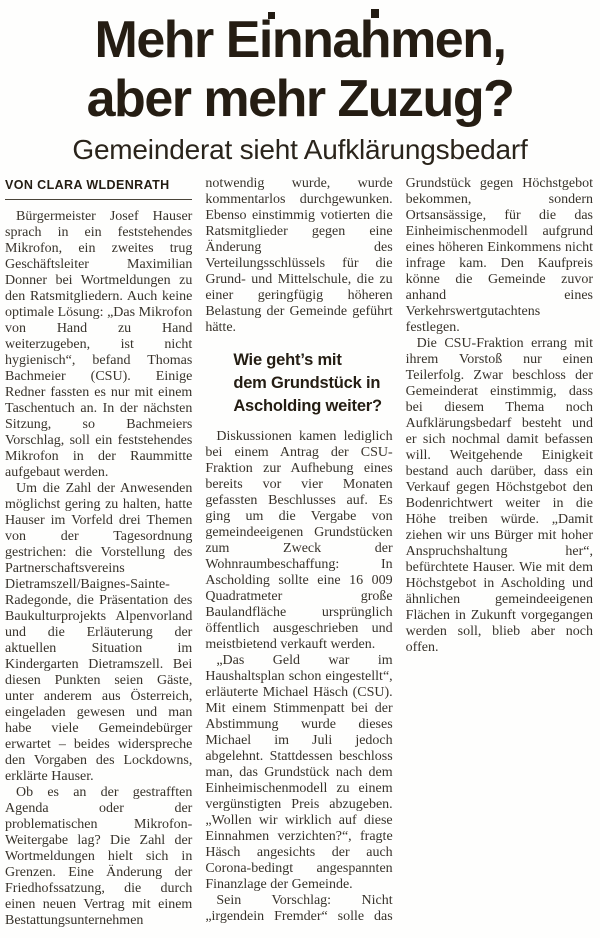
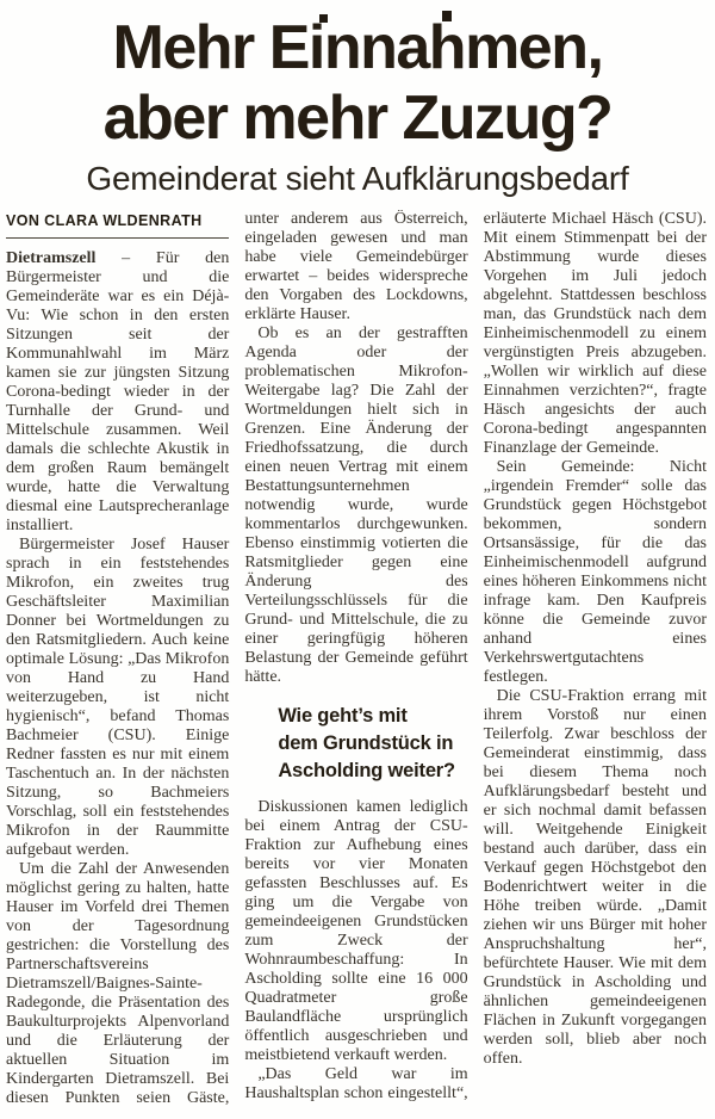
  Mehr Einnahmen,
  aber mehr Zuzug?
  Gemeinderat sieht Aufklärungsbedarf
  VON CLARA WLDENRATH
+ Dietramszell – Für den Bürgermeister und die Gemeinderäte war es ein Déjà-Vu: Wie schon in den ersten Sitzungen seit der Kommunahlwahl im März kamen sie zur jüngsten Sitzung Corona-bedingt wieder in der Turnhalle der Grund- und Mittelschule zusammen. Weil damals die schlechte Akustik in dem großen Raum bemängelt wurde, hatte die Verwaltung diesmal eine Lautsprecheranlage installiert.
  Bürgermeister Josef Hauser sprach in ein feststehendes Mikrofon, ein zweites trug Geschäftsleiter Maximilian Donner bei Wortmeldungen zu den Ratsmitgliedern. Auch keine optimale Lösung: „Das Mikrofon von Hand zu Hand weiterzugeben, ist nicht hygienisch“, befand Thomas Bachmeier (CSU). Einige Redner fassten es nur mit einem Taschentuch an. In der nächsten Sitzung, so Bachmeiers Vorschlag, soll ein feststehendes Mikrofon in der Raummitte aufgebaut werden.
  Um die Zahl der Anwesenden möglichst gering zu halten, hatte Hauser im Vorfeld drei Themen von der Tagesordnung gestrichen: die Vorstellung des Partnerschaftsvereins Dietramszell/Baignes-Sainte-Radegonde, die Präsentation des Baukulturprojekts Alpenvorland und die Erläuterung der aktuellen Situation im Kindergarten Dietramszell. Bei diesen Punkten seien Gäste, unter anderem aus Österreich, eingeladen gewesen und man habe viele Gemeindebürger erwartet – beides widerspreche den Vorgaben des Lockdowns, erklärte Hauser.
  Ob es an der gestrafften Agenda oder der problematischen Mikrofon-Weitergabe lag? Die Zahl der Wortmeldungen hielt sich in Grenzen. Eine Änderung der Friedhofssatzung, die durch einen neuen Vertrag mit einem Bestattungsunternehmen notwendig wurde, wurde kommentarlos durchgewunken. Ebenso einstimmig votierten die Ratsmitglieder gegen eine Änderung des Verteilungsschlüssels für die Grund- und Mittelschule, die zu einer geringfügig höheren Belastung der Gemeinde geführt hätte.
  Wie geht’s mit
  dem Grundstück in
  Ascholding weiter?
- Diskussionen kamen lediglich bei einem Antrag der CSU-Fraktion zur Aufhebung eines bereits vor vier Monaten gefassten Beschlusses auf. Es ging um die Vergabe von gemeindeeigenen Grundstücken zum Zweck der Wohnraumbeschaffung: In Ascholding sollte eine 16 009 Quadratmeter große Baulandfläche ursprünglich öffentlich ausgeschrieben und meistbietend verkauft werden.
+ Diskussionen kamen lediglich bei einem Antrag der CSU-Fraktion zur Aufhebung eines bereits vor vier Monaten gefassten Beschlusses auf. Es ging um die Vergabe von gemeindeeigenen Grundstücken zum Zweck der Wohnraumbeschaffung: In Ascholding sollte eine 16 000 Quadratmeter große Baulandfläche ursprünglich öffentlich ausgeschrieben und meistbietend verkauft werden.
- „Das Geld war im Haushaltsplan schon eingestellt“, erläuterte Michael Häsch (CSU). Mit einem Stimmenpatt bei der Abstimmung wurde dieses Michael im Juli jedoch abgelehnt. Stattdessen beschloss man, das Grundstück nach dem Einheimischenmodell zu einem vergünstigten Preis abzugeben. „Wollen wir wirklich auf diese Einnahmen verzichten?“, fragte Häsch angesichts der auch Corona-bedingt angespannten Finanzlage der Gemeinde.
+ „Das Geld war im Haushaltsplan schon eingestellt“, erläuterte Michael Häsch (CSU). Mit einem Stimmenpatt bei der Abstimmung wurde dieses Vorgehen im Juli jedoch abgelehnt. Stattdessen beschloss man, das Grundstück nach dem Einheimischenmodell zu einem vergünstigten Preis abzugeben. „Wollen wir wirklich auf diese Einnahmen verzichten?“, fragte Häsch angesichts der auch Corona-bedingt angespannten Finanzlage der Gemeinde.
- Sein Vorschlag: Nicht „irgendein Fremder“ solle das Grundstück gegen Höchstgebot bekommen, sondern Ortsansässige, für die das Einheimischenmodell aufgrund eines höheren Einkommens nicht infrage kam. Den Kaufpreis könne die Gemeinde zuvor anhand eines Verkehrswertgutachtens festlegen.
+ Sein Gemeinde: Nicht „irgendein Fremder“ solle das Grundstück gegen Höchstgebot bekommen, sondern Ortsansässige, für die das Einheimischenmodell aufgrund eines höheren Einkommens nicht infrage kam. Den Kaufpreis könne die Gemeinde zuvor anhand eines Verkehrswertgutachtens festlegen.
- Die CSU-Fraktion errang mit ihrem Vorstoß nur einen Teilerfolg. Zwar beschloss der Gemeinderat einstimmig, dass bei diesem Thema noch Aufklärungsbedarf besteht und er sich nochmal damit befassen will. Weitgehende Einigkeit bestand auch darüber, dass ein Verkauf gegen Höchstgebot den Bodenrichtwert weiter in die Höhe treiben würde. „Damit ziehen wir uns Bürger mit hoher Anspruchshaltung her“, befürchtete Hauser. Wie mit dem Höchstgebot in Ascholding und ähnlichen gemeindeeigenen Flächen in Zukunft vorgegangen werden soll, blieb aber noch offen.
+ Die CSU-Fraktion errang mit ihrem Vorstoß nur einen Teilerfolg. Zwar beschloss der Gemeinderat einstimmig, dass bei diesem Thema noch Aufklärungsbedarf besteht und er sich nochmal damit befassen will. Weitgehende Einigkeit bestand auch darüber, dass ein Verkauf gegen Höchstgebot den Bodenrichtwert weiter in die Höhe treiben würde. „Damit ziehen wir uns Bürger mit hoher Anspruchshaltung her“, befürchtete Hauser. Wie mit dem Grundstück in Ascholding und ähnlichen gemeindeeigenen Flächen in Zukunft vorgegangen werden soll, blieb aber noch offen.
